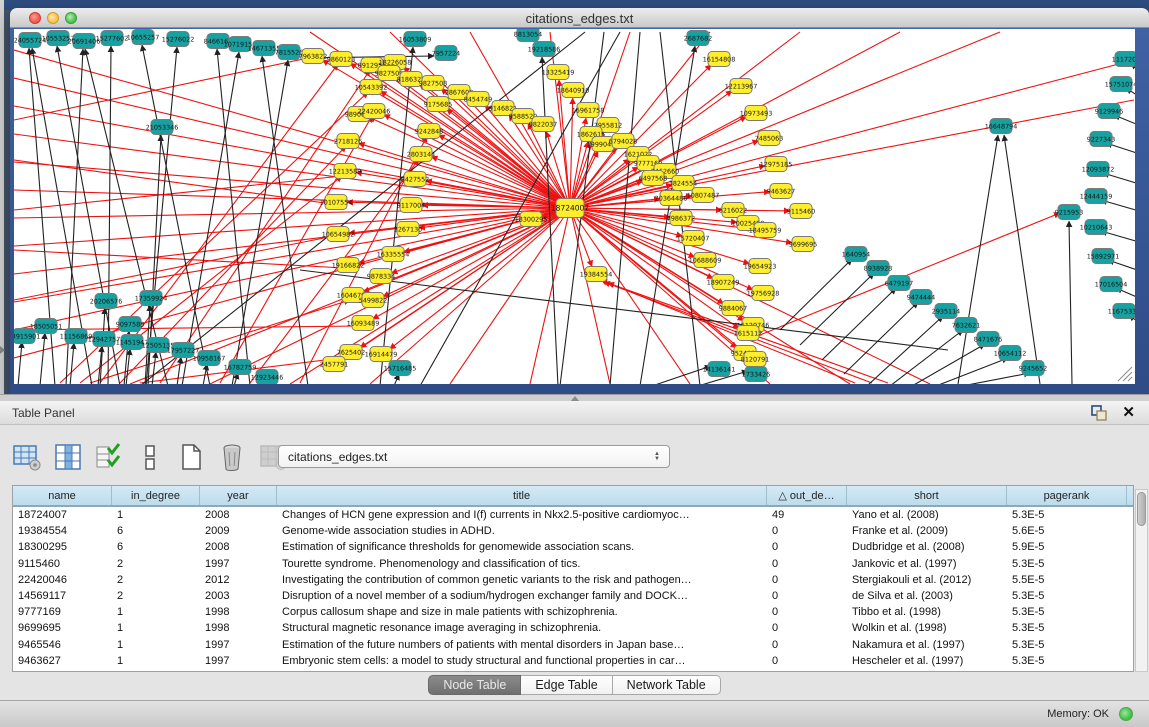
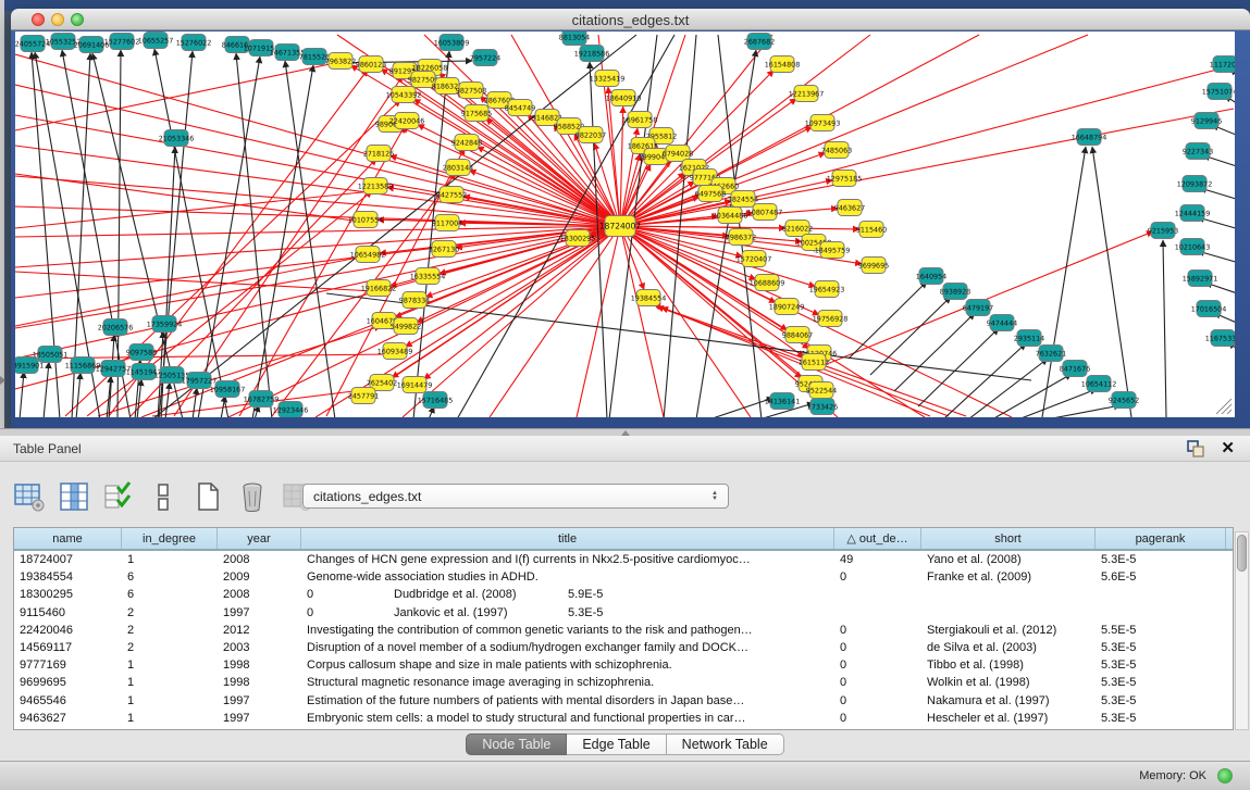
  citations_edges.txt
  24055724
  10553257
  20691406
  15277602
  10655257
  15276022
  846616
  1071915
  1467135
  7815526
  21053346
  16053809
  7957224
  19218586
  2687682
  7963822
  9860123
  891295
  18226058
  982750
  818632
  9827508
  10543392
  286760
  9175685
  8454749
  914682
  22420046
  958852
  9822037
  9242848
  2718126
  2803144
  12213589
  8427552
  10107554
  9117004
  10654982
  3267130
  16335554
  19166822
  9878334
  160467
  5499822
  16093489
  7625402
  16914479
  2457791
  13325419
  18640910
  16961758
  7955812
  1862615
  199904
  6794028
  1621022
  977716
  6497568
  3824554
  20364486
  10807487
  7986372
  6216022
  100254
  15720407
  18495759
  10688609
  19654923
  18907249
  19756928
  9884067
  1615112
- 8120791
+ 9522544
  16154808
  12213967
  10973493
  7485063
  12975185
  9463627
  9115460
  9699695
  18300295
  19384554
  18505051
  3915901
  11156869
  12942757
  11451947
  1250513
  17957227
  10958167
  16782759
  12923446
  20206576
  17359924
  9097588
  15716485
  1640954
  8938928
  6479197
  9474444
  2935114
  7632621
  8471676
  10654112
  9245652
  14136141
  1733426
  111720
  1575107
  9129946
  9227343
  12093872
  12444159
  9215953
  10210643
  15892971
  17016504
  1167533
  16648794
  18724007
  Table Panel
  ✕
  citations_edges.txt
  name
  in_degree
  year
  title
  △ out_de…
  short
  pagerank
  18724007
  1
  2008
  Changes of HCN gene expression and I(f) currents in Nkx2.5-positive cardiomyoc…
  49
  Yano et al. (2008)
  5.3E-5
  19384554
  6
  2009
  Genome-wide association studies in ADHD.
  0
  Franke et al. (2009)
  5.6E-5
  18300295
  6
  2008
- Estimation of significance thresholds for genomewide association scans.
  0
  Dudbridge et al. (2008)
  5.9E-5
  9115460
  2
  1997
- Tourette syndrome. Phenomenology and classification of tics.
  0
  Jankovic et al. (1997)
  5.3E-5
  22420046
  2
  2012
  Investigating the contribution of common genetic variants to the risk and pathogen…
  0
  Stergiakouli et al. (2012)
  5.5E-5
  14569117
  2
  2003
  Disruption of a novel member of a sodium/hydrogen exchanger family and DOCK…
  0
  de Silva et al. (2003)
  5.3E-5
  9777169
  1
  1998
  Corpus callosum shape and size in male patients with schizophrenia.
  0
  Tibbo et al. (1998)
  5.3E-5
  9699695
  1
  1998
  Structural magnetic resonance image averaging in schizophrenia.
  0
  Wolkin et al. (1998)
  5.3E-5
  9465546
  1
  1997
  Estimation of the future numbers of patients with mental disorders in Japan base…
  0
  Nakamura et al. (1997)
  5.3E-5
  9463627
  1
  1997
  Embryonic stem cells: a model to study structural and functional properties in car…
  0
  Hescheler et al. (1997)
  5.3E-5
  Node Table
  Edge Table
  Network Table
  Memory: OK
